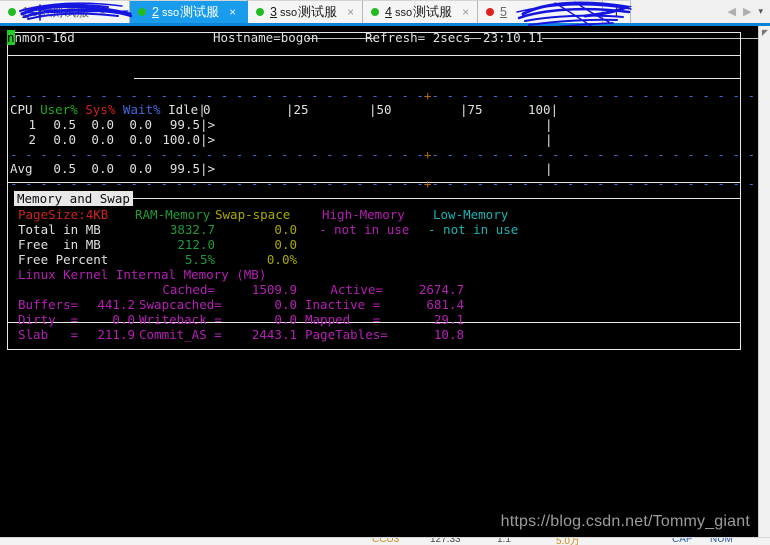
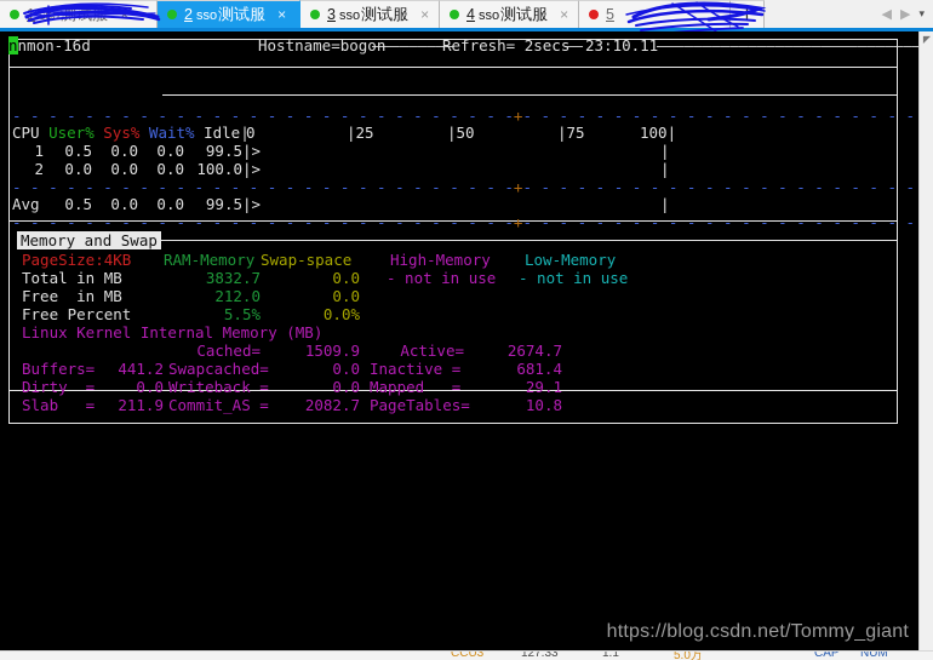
  2
  sso
  测试服
  ×
  3
  sso
  测试服
  ×
  4
  sso
  测试服
  ×
  5
  ◀
  ▶
  ▾
  nnmon-16d
  Hostname=bogon
  ―――――――――
  Refresh= 2secs
  ――
  23:10.11
  ―――――――――――――――――――――――――――――
  - - - - - - - - - - - - - - - - - - - - - - - - - - - -+- - - - - - - - - - - - - - - - - - - - - -
  CPU User% Sys% Wait% Idle|
  0
  |25
  |50
  |75
  100|
  1 0.5 0.0 0.0 99.5|>
  |
  2 0.0 0.0 0.0 100.0|>
  |
  - - - - - - - - - - - - - - - - - - - - - - - - - - - -+- - - - - - - - - - - - - - - - - - - - - -
  Avg 0.5 0.0 0.0 99.5|>
  |
  - - - - - - - - - - - - - - - - - - - - - - - - - - - -+- - - - - - - - - - - - - - - - - - - - - -
  Memory and Swap
  PageSize:4KB
  RAM-Memory
  Swap-space
  High-Memory
  Low-Memory
  Total in MB
  3832.7
  0.0
  - not in use
  - not in use
  Free in MB
  212.0
  0.0
  Free Percent
  5.5%
  0.0%
  Linux Kernel Internal Memory (MB)
  Cached=
  1509.9
  Active=
  2674.7
  Buffers=
  441.2
  Swapcached=
  0.0
  Inactive =
  681.4
  Dirty =
  0.0
  Writeback =
  0.0
  Mapped =
  29.1
  Slab =
  211.9
  Commit_AS =
- 2443.1
+ 2082.7
  PageTables=
  10.8
  https://blog.csdn.net/Tommy_giant
  ◤
  CCU3
  127.33
  1.1
  5.0万
  CAP
  NUM
